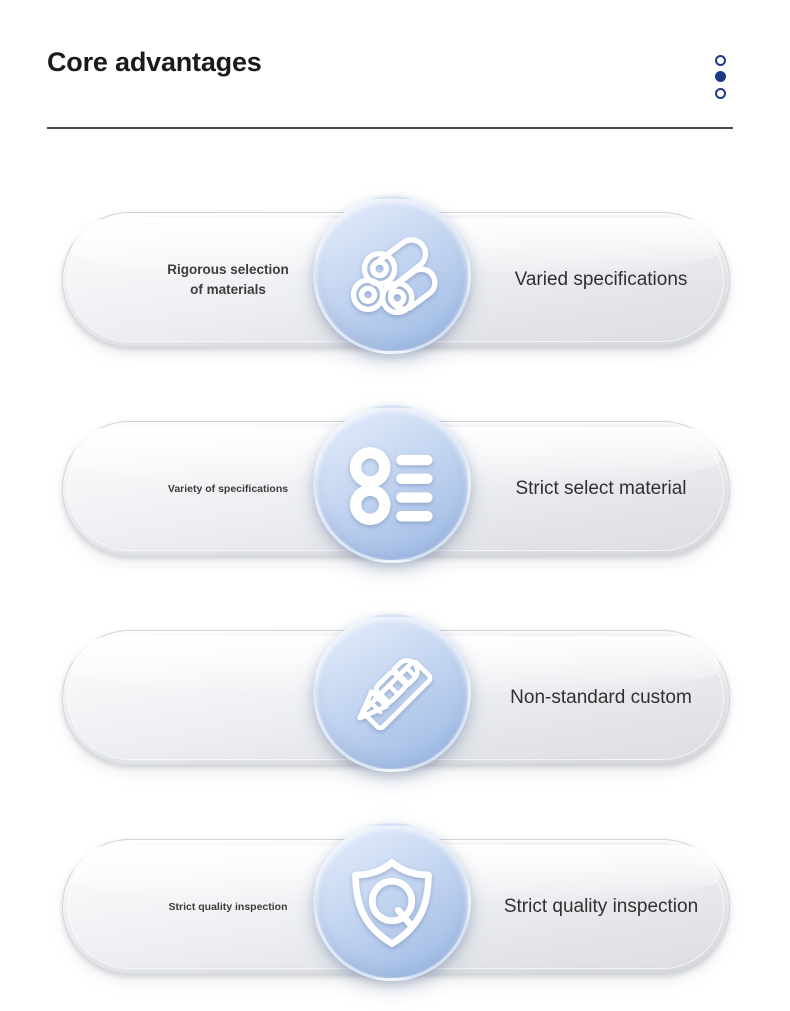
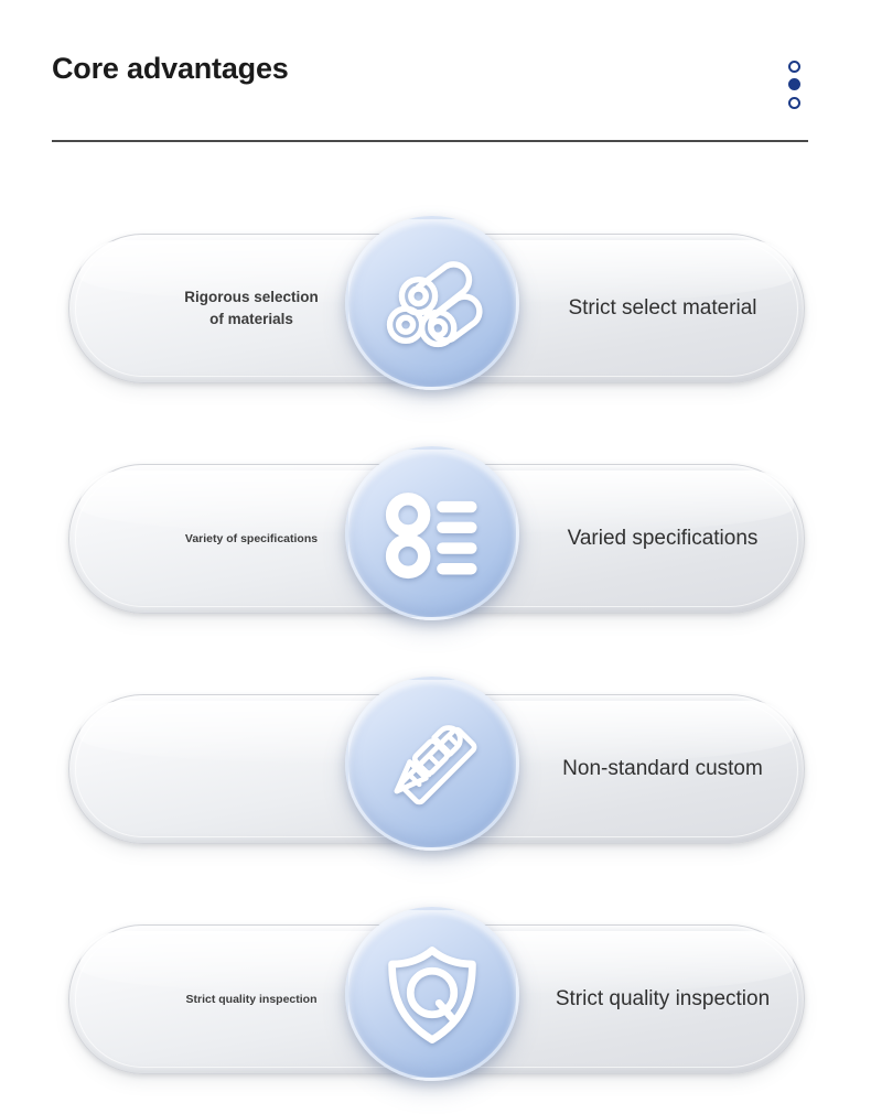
  Core advantages
  Rigorous selection
  of materials
- Varied specifications
+ Strict select material
  Variety of specifications
- Strict select material
+ Varied specifications
  Non-standard custom
  Strict quality inspection
  Strict quality inspection
